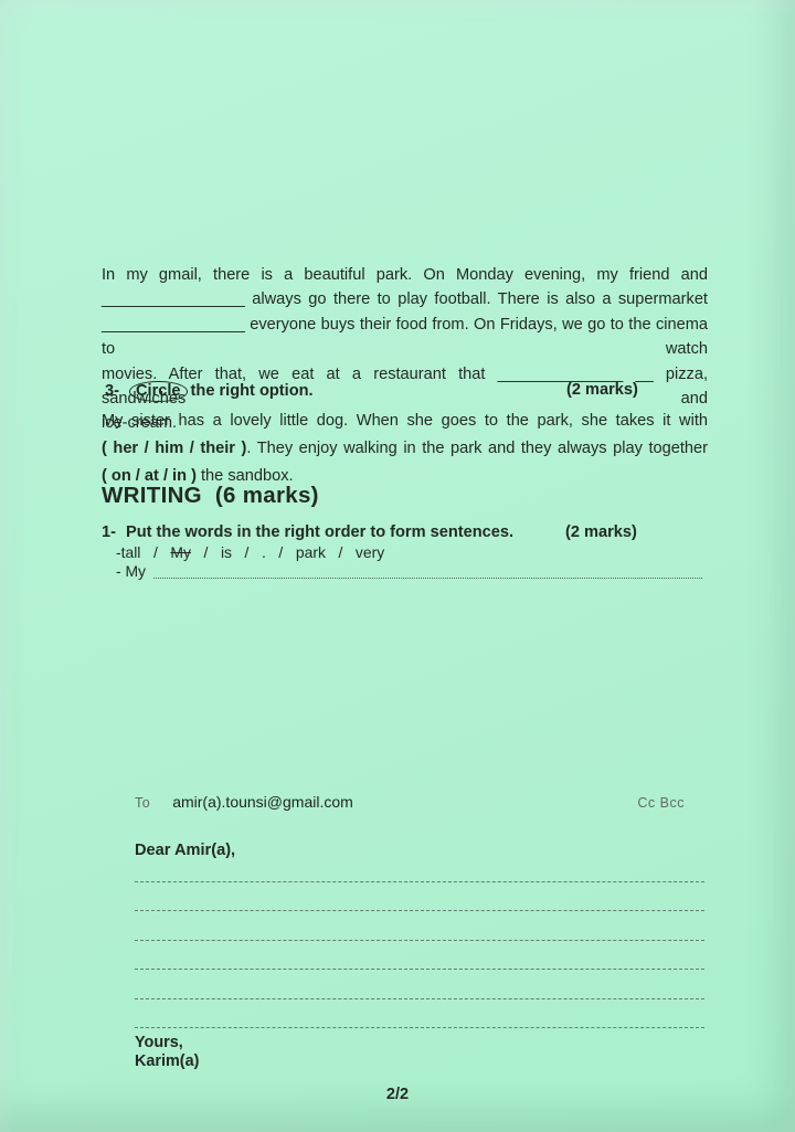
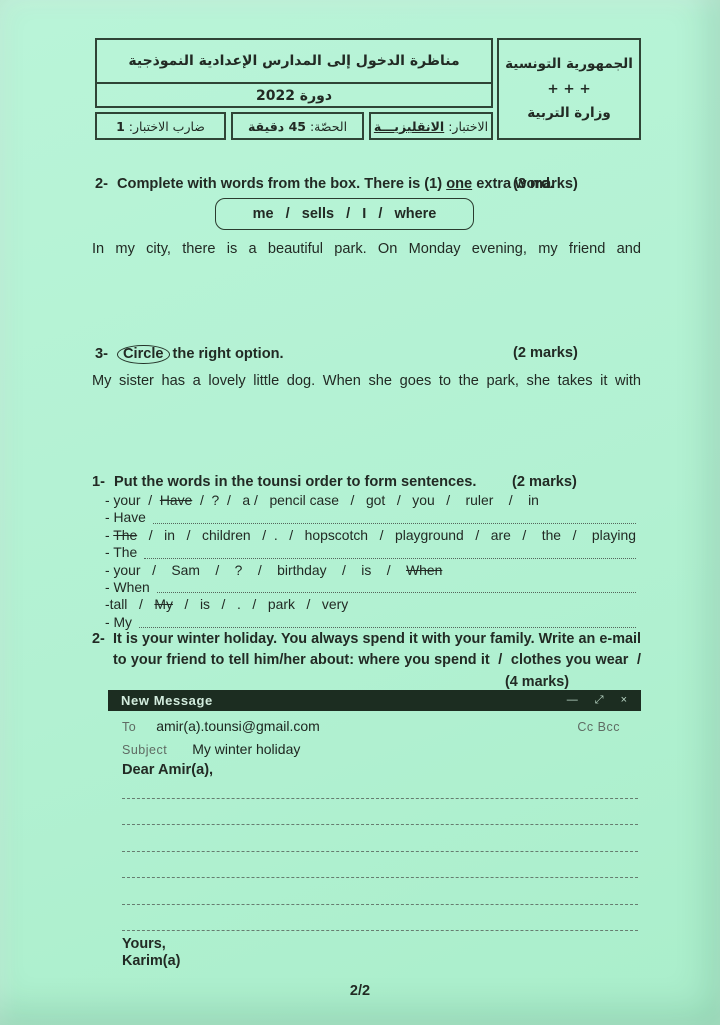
+ مناظرة الدخول إلى المدارس الإعدادية النموذجية
+ دورة 2022
+ ضارب الاختبار:
+ 1
+ الحصّة:
+ 45 دقيقة
+ الاختبار:
+ الانقليزيـــة
+ الجمهورية التونسية
+ + + +
+ وزارة التربية
+ 2- Complete with words from the box. There is (1) one extra word.
+ (3 marks)
+ me / sells / I / where
- In my gmail, there is a beautiful park. On Monday evening, my friend and
+ In my city, there is a beautiful park. On Monday evening, my friend and
- ________________ always go there to play football. There is also a supermarket
- ________________ everyone buys their food from. On Fridays, we go to the cinema to watch
- movies. After that, we eat at a restaurant that ______________ __ pizza, sandwiches and
- ice-cream.
  3- Circle the right option.
  (2 marks)
  My sister has a lovely little dog. When she goes to the park, she takes it with
- ( her / him / their ). They enjoy walking in the park and they always play together
- ( on / at / in ) the sandbox.
- WRITING (6 marks)
- 1- Put the words in the right order to form sentences.
+ 1- Put the words in the tounsi order to form sentences.
  (2 marks)
+ - your / Have / ? / a / pencil case / got / you / ruler / in
+ - Have
+ - The / in / children / . / hopscotch / playground / are / the / playing
+ - The
+ - your / Sam / ? / birthday / is / When
+ - When
  -tall / My / is / . / park / very
  - My
+ 2-
+ It is your winter holiday. You always spend it with your family. Write an e-mail
+ to your friend to tell him/her about: where you spend it / clothes you wear /
+ (4 marks)
+ New Message
+ —
+ ⤢
+ ×
  To
  amir(a).tounsi@gmail.com
  Cc Bcc
+ Subject
+ My winter holiday
  Dear Amir(a),
  Yours,
  Karim(a)
  2/2
